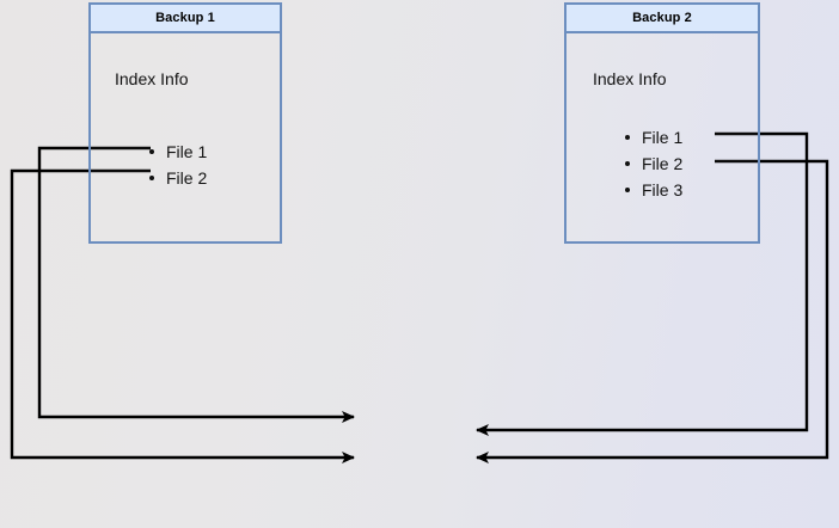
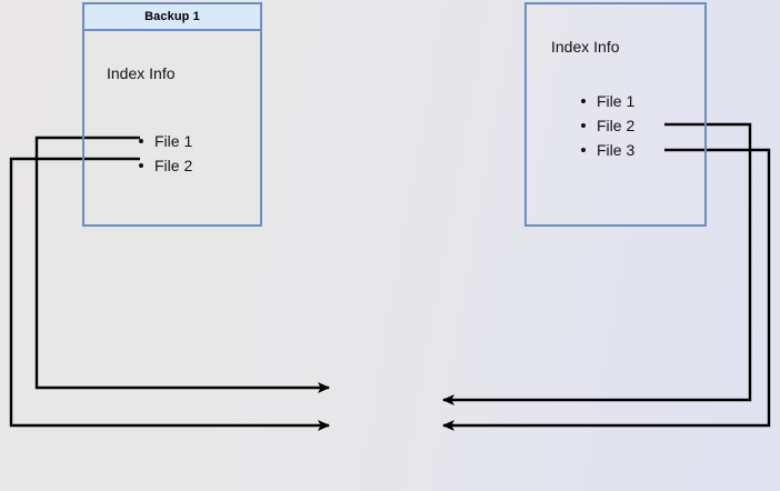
  Backup 1
  Index Info
  File 1
  File 2
- Backup 2
  Index Info
  File 1
  File 2
  File 3
